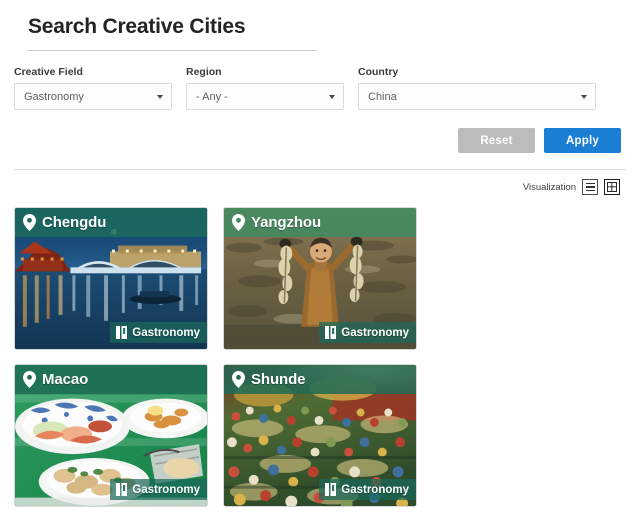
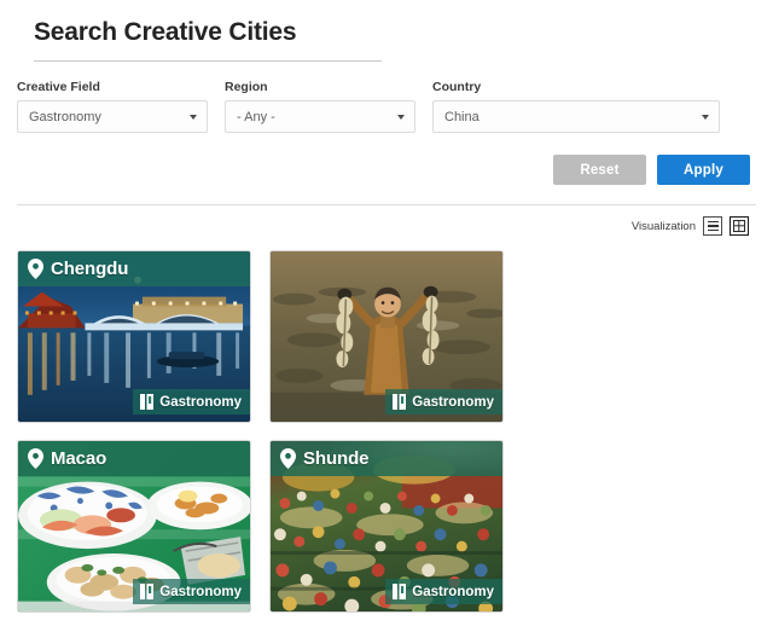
  Search Creative Cities
  Creative Field
  Gastronomy
  Region
  - Any -
  Country
  China
  Reset
  Apply
  Visualization
  Chengdu
  Gastronomy
- Yangzhou
  Gastronomy
  Macao
  Gastronomy
  Shunde
  Gastronomy
